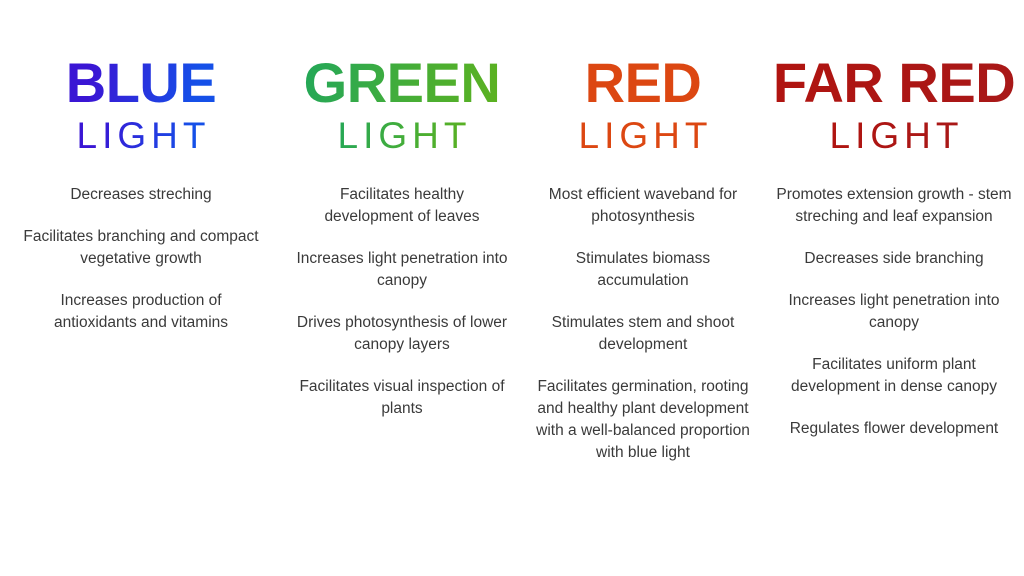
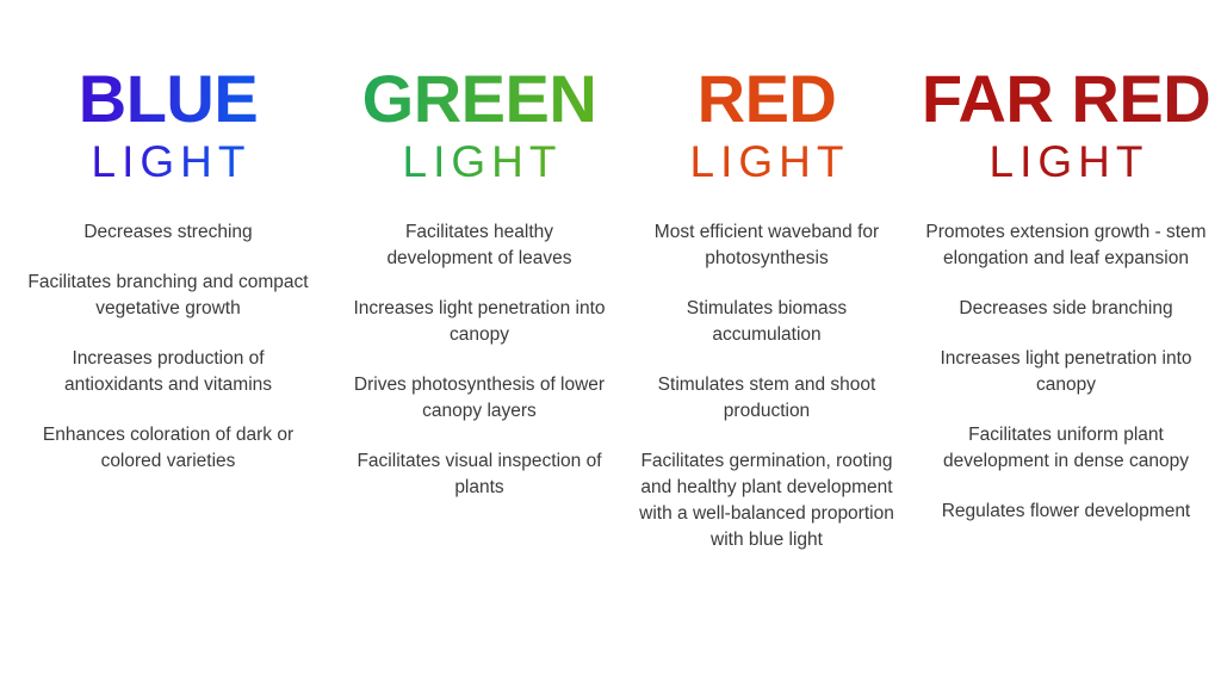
  BLUE
  LIGHT
  Decreases streching
  Facilitates branching and compact vegetative growth
  Increases production of antioxidants and vitamins
+ Enhances coloration of dark or colored varieties
  GREEN
  LIGHT
  Facilitates healthy development of leaves
  Increases light penetration into canopy
  Drives photosynthesis of lower canopy layers
  Facilitates visual inspection of plants
  RED
  LIGHT
  Most efficient waveband for photosynthesis
  Stimulates biomass accumulation
- Stimulates stem and shoot development
+ Stimulates stem and shoot production
  Facilitates germination, rooting and healthy plant development with a well-balanced proportion with blue light
  FAR RED
  LIGHT
- Promotes extension growth - stem streching and leaf expansion
+ Promotes extension growth - stem elongation and leaf expansion
  Decreases side branching
  Increases light penetration into canopy
  Facilitates uniform plant development in dense canopy
  Regulates flower development
